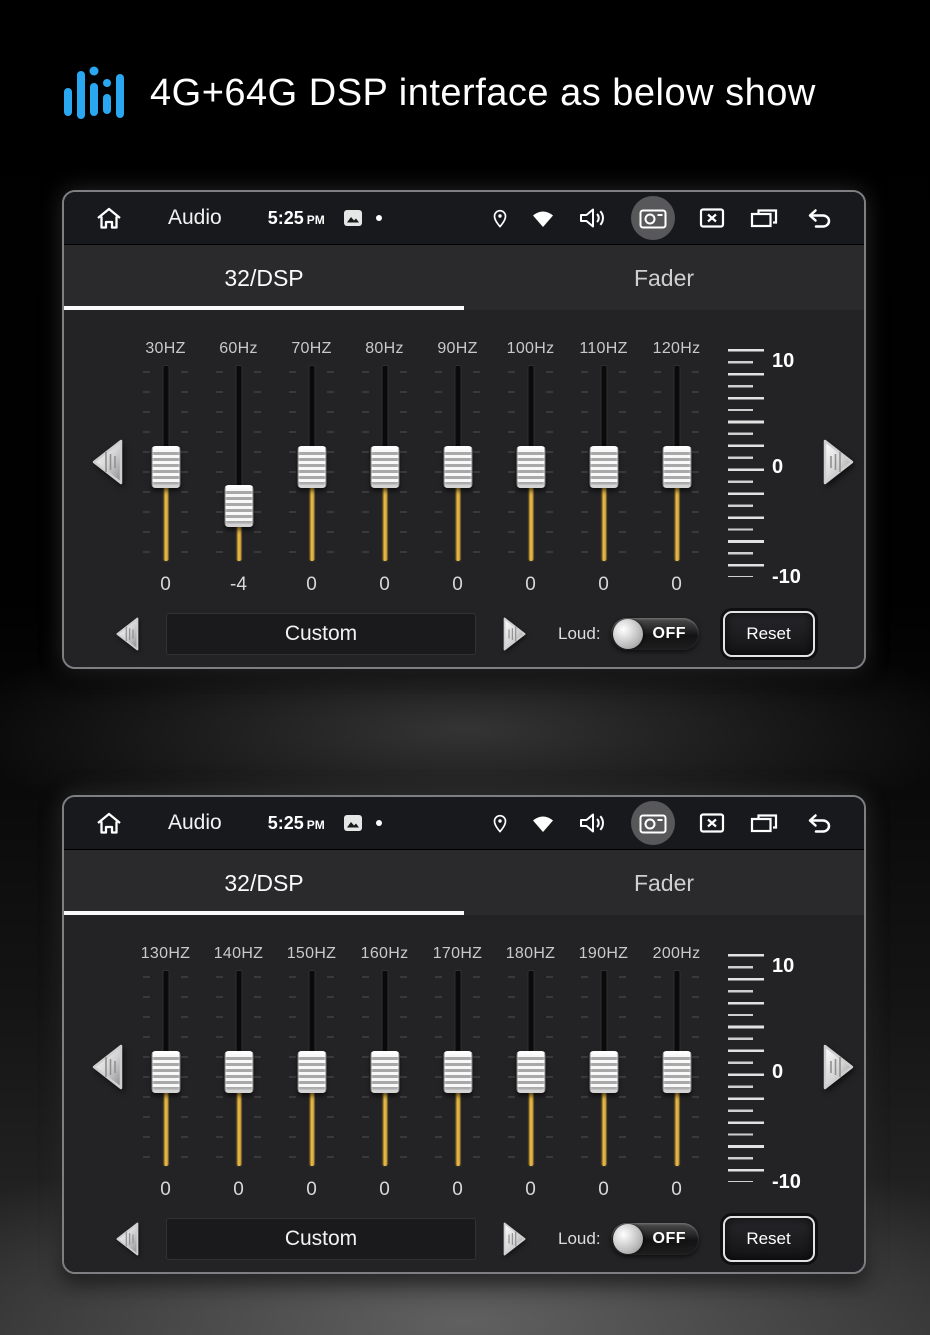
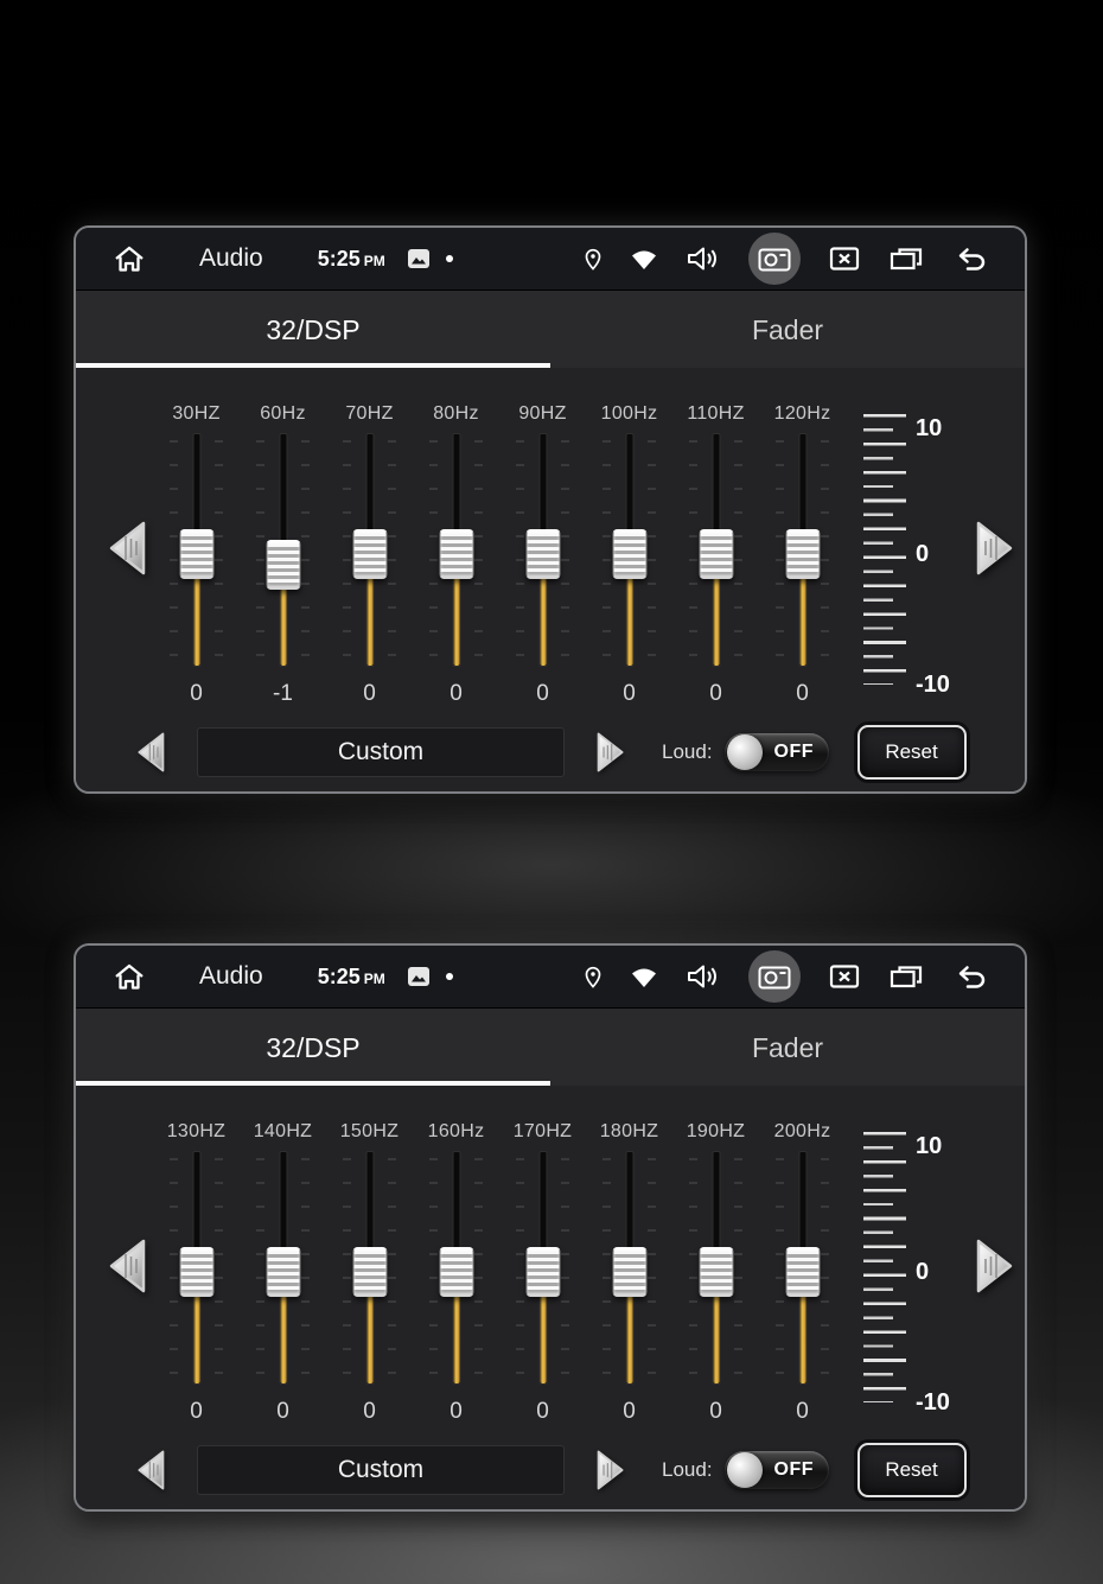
- 4G+64G DSP interface as below show
  Audio
  5:25
  PM
  32/DSP
  Fader
  30HZ
  0
  60Hz
- -4
+ -1
  70HZ
  0
  80Hz
  0
  90HZ
  0
  100Hz
  0
  110HZ
  0
  120Hz
  0
  10
  0
  -10
  Custom
  Loud:
  OFF
  Reset
  Audio
  5:25
  PM
  32/DSP
  Fader
  130HZ
  0
  140HZ
  0
  150HZ
  0
  160Hz
  0
  170HZ
  0
  180HZ
  0
  190HZ
  0
  200Hz
  0
  10
  0
  -10
  Custom
  Loud:
  OFF
  Reset
